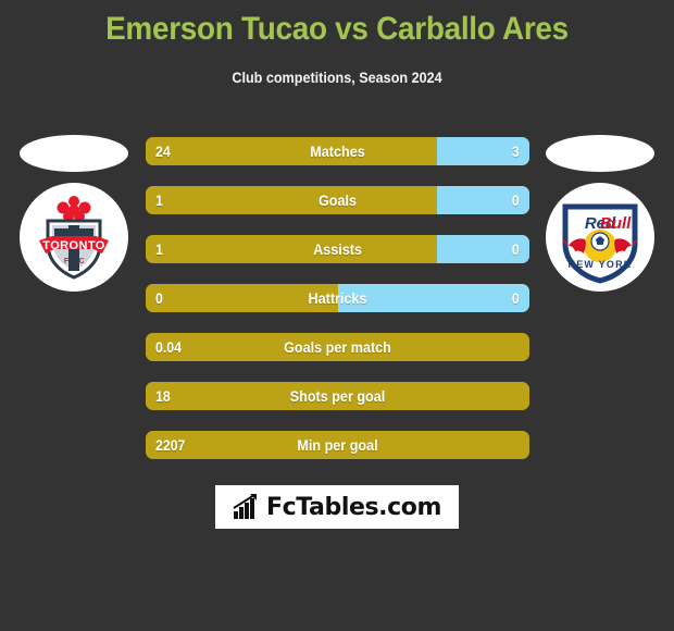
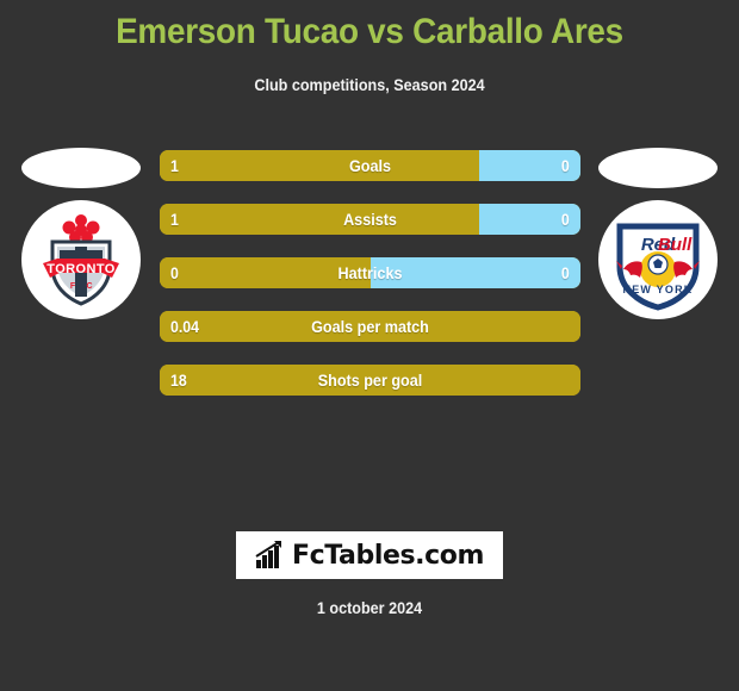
  Emerson Tucao vs Carballo Ares
  Club competitions, Season 2024
  TORONTO
  Red
  Bull
  NEW YORK
- 24
- Matches
- 3
  1
  Goals
  0
  1
  Assists
  0
  0
  Hattricks
  0
  0.04
  Goals per match
  18
  Shots per goal
- 2207
- Min per goal
  FcTables.com
+ 1 october 2024
